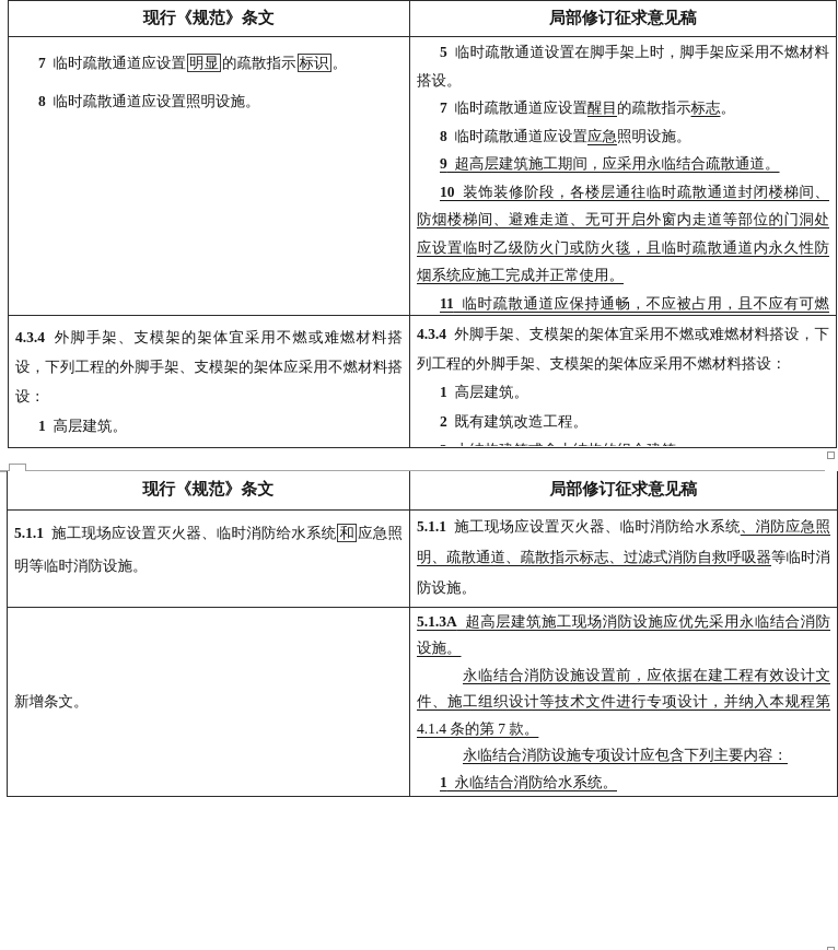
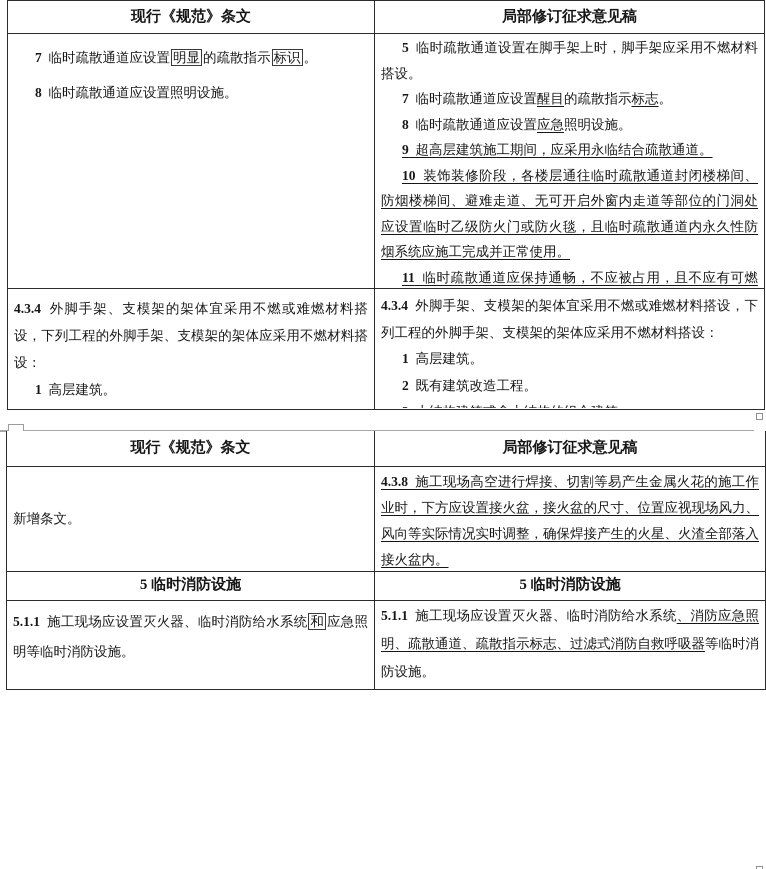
  现行《规范》条文	局部修订征求意见稿
  7 临时疏散通道应设置 明显 的疏散指示 标识 。8 临时疏散通道应设置照明设施。	5 临时疏散通道设置在脚手架上时，脚手架应采用不燃材料搭设。7 临时疏散通道应设置醒目的疏散指示标志。8 临时疏散通道应设置应急照明设施。9 超高层建筑施工期间，应采用永临结合疏散通道。10 装饰装修阶段，各楼层通往临时疏散通道封闭楼梯间、防烟楼梯间、避难走道、无可开启外窗内走道等部位的门洞处应设置临时乙级防火门或防火毯，且临时疏散通道内永久性防烟系统应施工完成并正常使用。11 临时疏散通道应保持通畅，不应被占用，且不应有可燃
  4.3.4 外脚手架、支模架的架体宜采用不燃或难燃材料搭设，下列工程的外脚手架、支模架的架体应采用不燃材料搭设：1 高层建筑。	4.3.4 外脚手架、支模架的架体宜采用不燃或难燃材料搭设，下列工程的外脚手架、支模架的架体应采用不燃材料搭设：1 高层建筑。2 既有建筑改造工程。
  现行《规范》条文	局部修订征求意见稿
+ 新增条文。	4.3.8 施工现场高空进行焊接、切割等易产生金属火花的施工作业时，下方应设置接火盆，接火盆的尺寸、位置应视现场风力、风向等实际情况实时调整，确保焊接产生的火星、火渣全部落入接火盆内。
+ 5 临时消防设施	5 临时消防设施
  5.1.1 施工现场应设置灭火器、临时消防给水系统 和 应急照明等临时消防设施。	5.1.1 施工现场应设置灭火器、临时消防给水系统、消防应急照明、疏散通道、疏散指示标志、过滤式消防自救呼吸器等临时消防设施。
- 新增条文。	5.1.3A 超高层建筑施工现场消防设施应优先采用永临结合消防设施。永临结合消防设施设置前，应依据在建工程有效设计文件、施工组织设计等技术文件进行专项设计，并纳入本规程第 4.1.4 条的第 7 款。永临结合消防设施专项设计应包含下列主要内容：1 永临结合消防给水系统。
